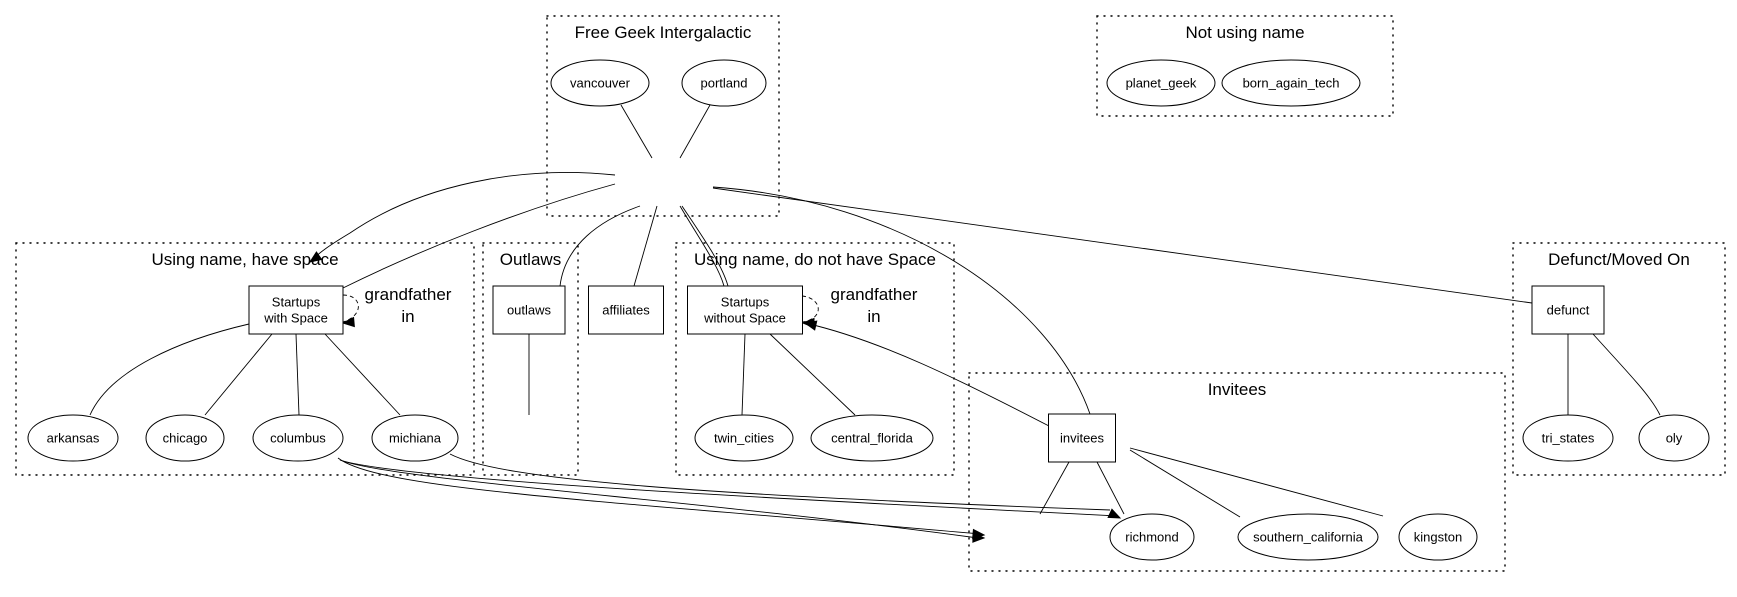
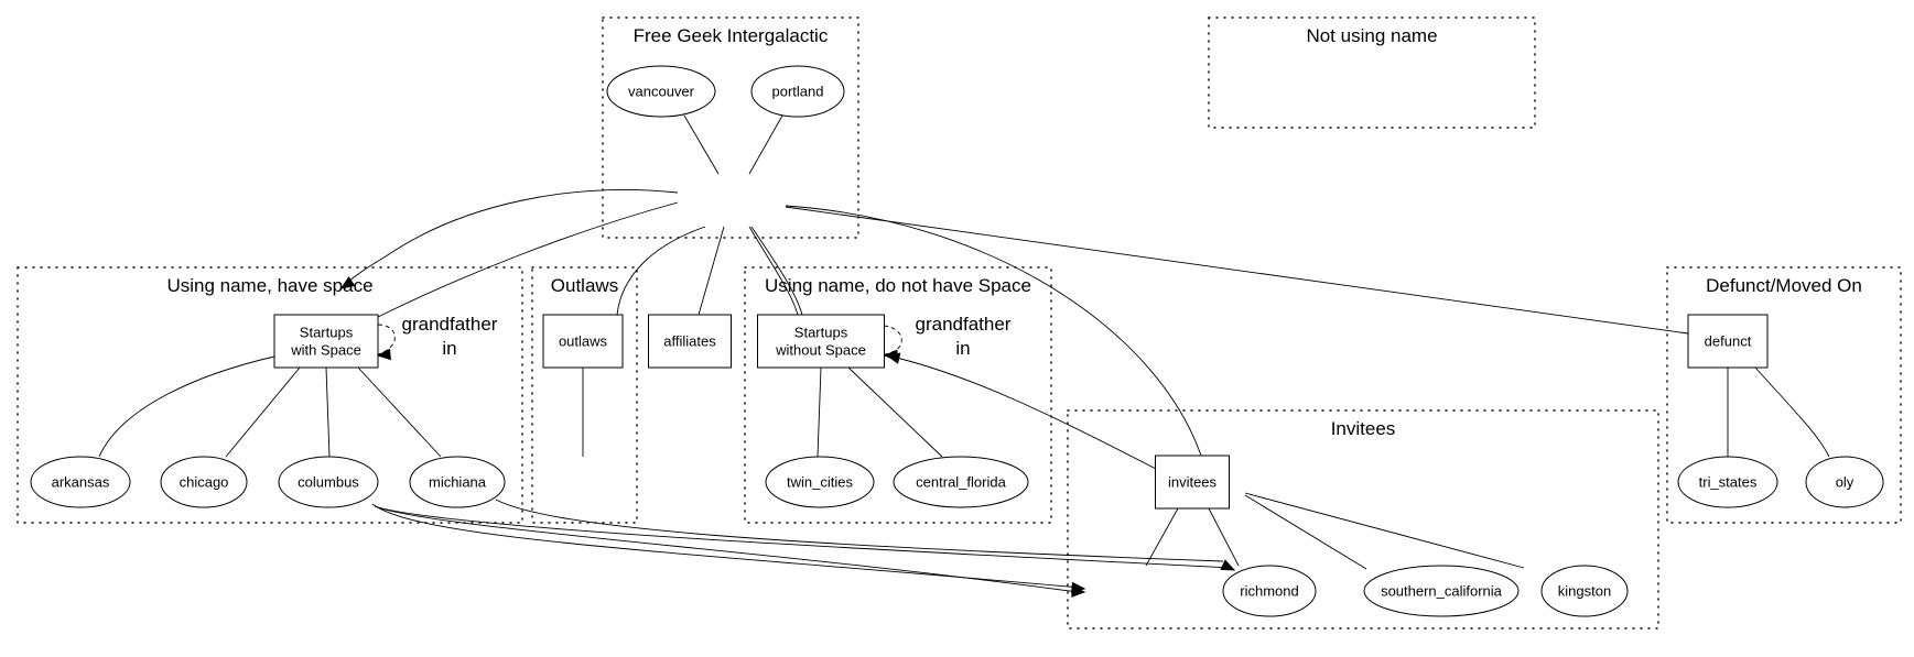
  Free Geek Intergalactic
  Not using name
  Using name, have spce
  Outlaws
  Usng name, do not have Space
  Defunct/Moved On
  Invitees
  grandfather
  in
  grandfather
  in
  vancouver
  portland
- planet_geek
- born_again_tech
  Startups
  with Space
  arkansas
  chicago
  columbus
  michiana
  outlaws
  affiliates
  Startups
  without Space
  twin_cities
  central_florida
  defunct
  tri_states
  oly
  invitees
  richmond
  southern_california
  kingston
